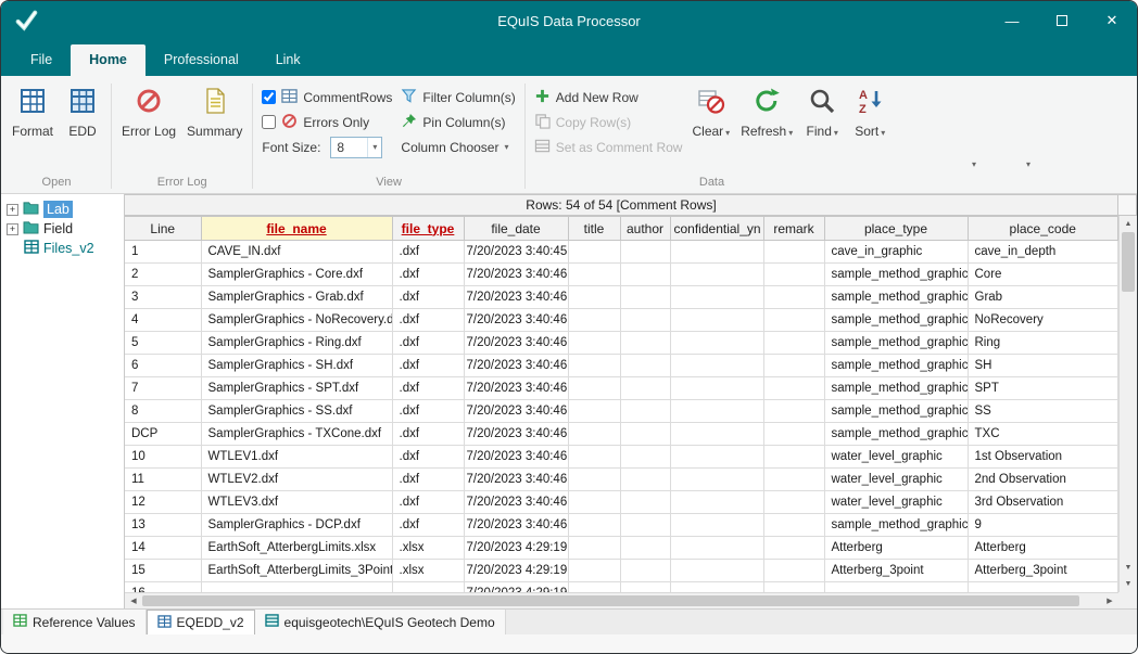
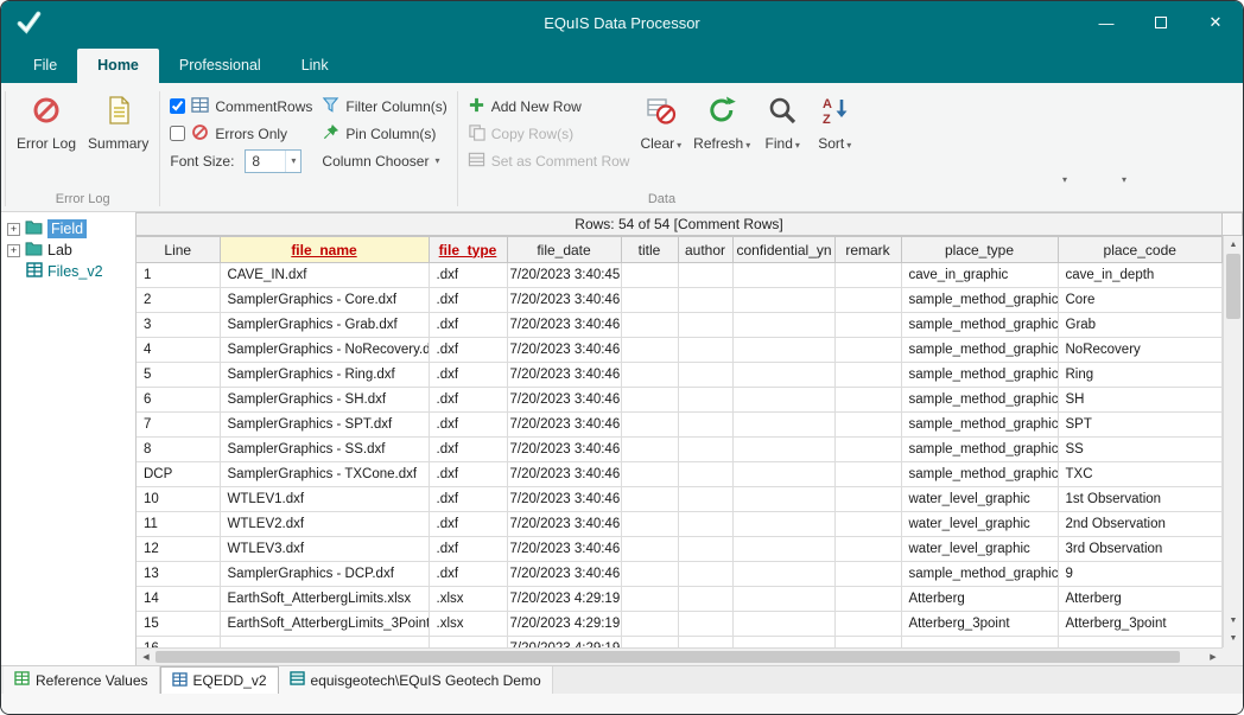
  EQuIS Data Processor
  —
  ✕
  File
  Home
  Professional
  Link
- Format
- EDD
- Open
  Error Log
  Summary
  Error Log
  CommentRows
  Errors Only
  Font Size:
  8
  ▾
  Filter Column(s)
  Pin Column(s)
  Column Chooser
  ▾
- View
  Add New Row
  Copy Row(s)
  Set as Comment Row
  Clear ▾
  Refresh ▾
  Find ▾
  A
  Z
  Sort ▾
  Data
  ▾
  ▾
  +
- Lab
+ Field
  +
- Field
+ Lab
  Files_v2
  Rows: 54 of 54 [Comment Rows]
  Line	file_name	file_type	file_date	title	author	confidential_yn	remark	place_type	place_code
  1	CAVE_IN.dxf	.dxf	7/20/2023 3:40:45					cave_in_graphic	cave_in_depth
  2	SamplerGraphics - Core.dxf	.dxf	7/20/2023 3:40:46					sample_method_graphic	Core
  3	SamplerGraphics - Grab.dxf	.dxf	7/20/2023 3:40:46					sample_method_graphic	Grab
  4	SamplerGraphics - NoRecovery.d	.dxf	7/20/2023 3:40:46					sample_method_graphic	NoRecovery
  5	SamplerGraphics - Ring.dxf	.dxf	7/20/2023 3:40:46					sample_method_graphic	Ring
  6	SamplerGraphics - SH.dxf	.dxf	7/20/2023 3:40:46					sample_method_graphic	SH
  7	SamplerGraphics - SPT.dxf	.dxf	7/20/2023 3:40:46					sample_method_graphic	SPT
  8	SamplerGraphics - SS.dxf	.dxf	7/20/2023 3:40:46					sample_method_graphic	SS
  DCP	SamplerGraphics - TXCone.dxf	.dxf	7/20/2023 3:40:46					sample_method_graphic	TXC
  10	WTLEV1.dxf	.dxf	7/20/2023 3:40:46					water_level_graphic	1st Observation
  11	WTLEV2.dxf	.dxf	7/20/2023 3:40:46					water_level_graphic	2nd Observation
  12	WTLEV3.dxf	.dxf	7/20/2023 3:40:46					water_level_graphic	3rd Observation
  13	SamplerGraphics - DCP.dxf	.dxf	7/20/2023 3:40:46					sample_method_graphic	9
  14	EarthSoft_AtterbergLimits.xlsx	.xlsx	7/20/2023 4:29:19					Atterberg	Atterberg
  15	EarthSoft_AtterbergLimits_3Poin	.xlsx	7/20/2023 4:29:19					Atterberg_3point	Atterberg_3point
  Reference Values
  EQEDD_v2
  equisgeotech\EQuIS Geotech Demo
